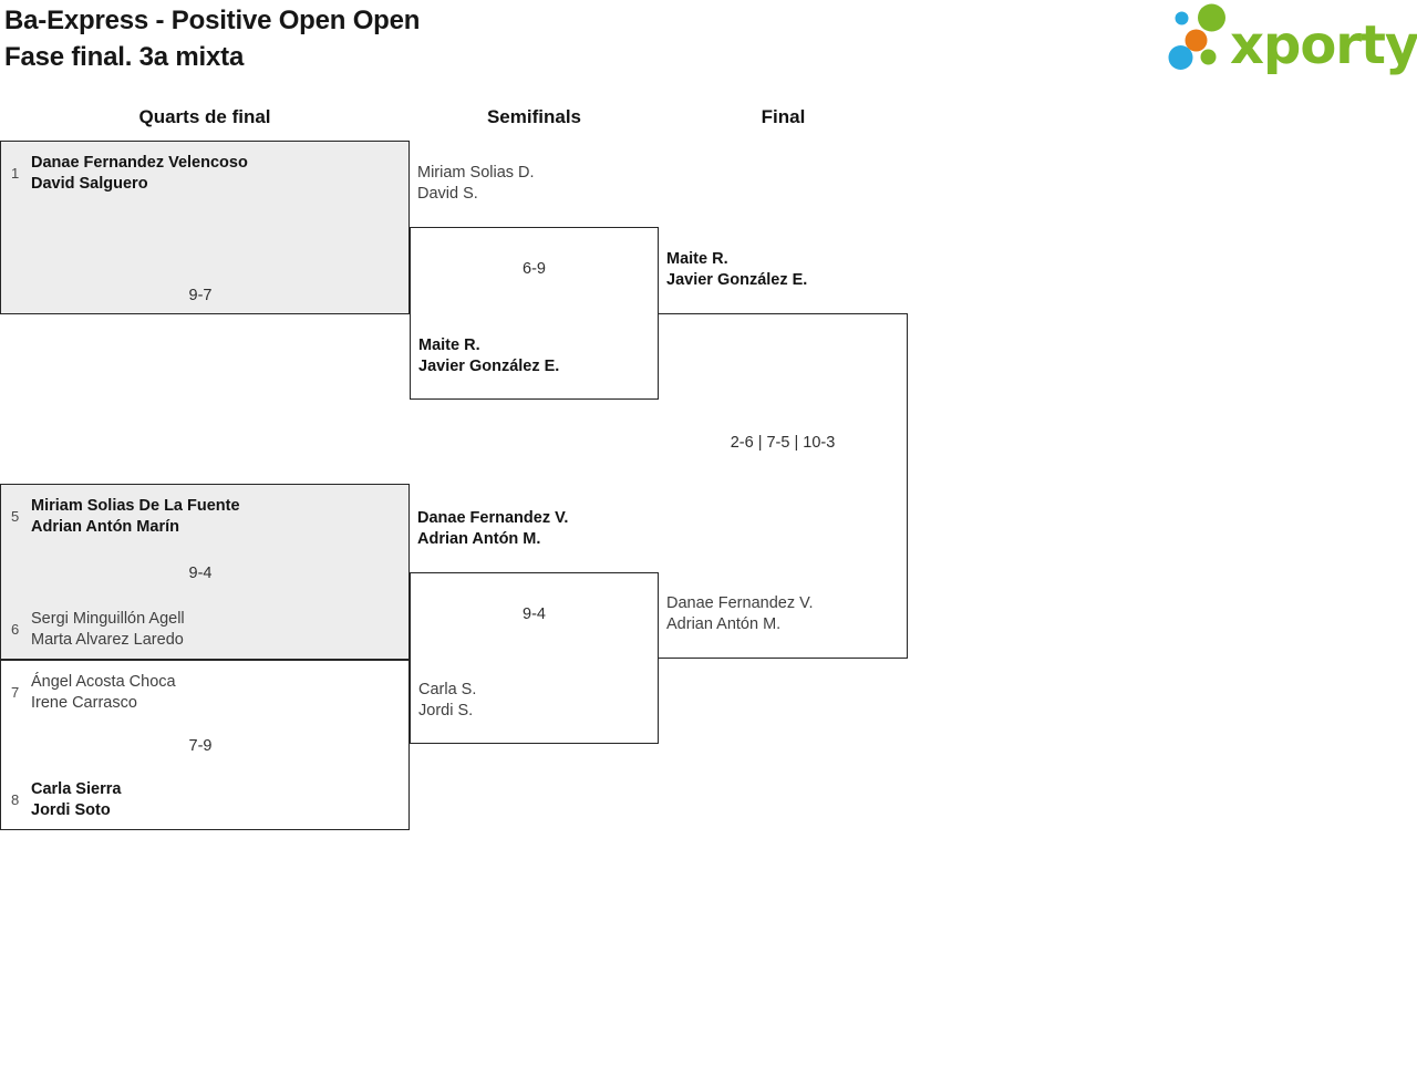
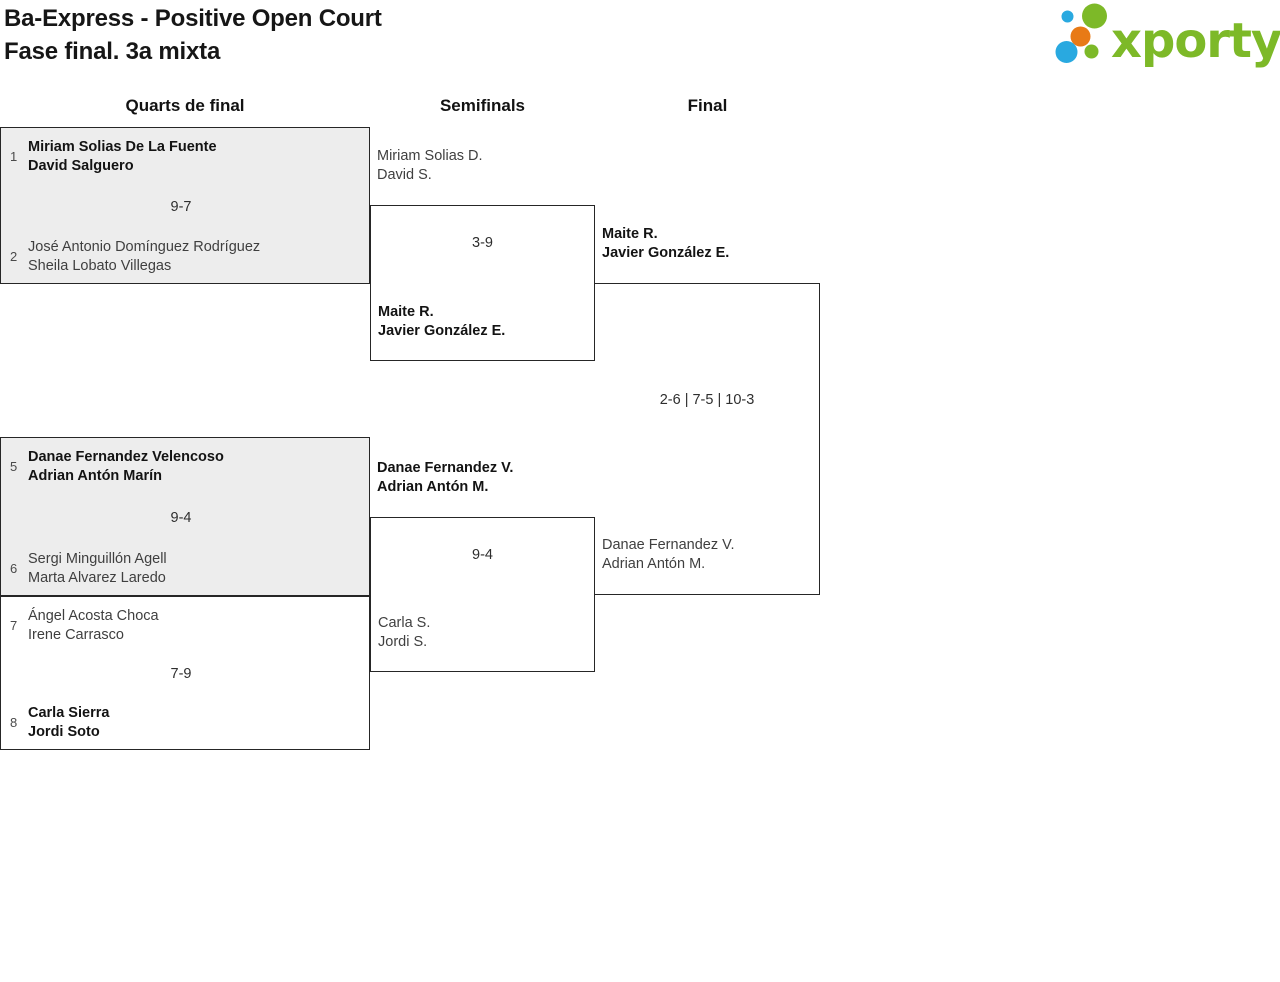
- Ba-Express - Positive Open Open
+ Ba-Express - Positive Open Court
  Fase final. 3a mixta
  xporty
  Quarts de final
  Semifinals
  Final
  1
- Danae Fernandez Velencoso
+ Miriam Solias De La Fuente
  David Salguero
  9-7
+ 2
+ José Antonio Domínguez Rodríguez
+ Sheila Lobato Villegas
  5
- Miriam Solias De La Fuente
+ Danae Fernandez Velencoso
  Adrian Antón Marín
  9-4
  6
  Sergi Minguillón Agell
  Marta Alvarez Laredo
  7
  Ángel Acosta Choca
  Irene Carrasco
  7-9
  8
  Carla Sierra
  Jordi Soto
  Miriam Solias D.
  David S.
- 6-9
+ 3-9
  Maite R.
  Javier González E.
  Danae Fernandez V.
  Adrian Antón M.
  9-4
  Carla S.
  Jordi S.
  Maite R.
  Javier González E.
  2-6 | 7-5 | 10-3
  Danae Fernandez V.
  Adrian Antón M.
